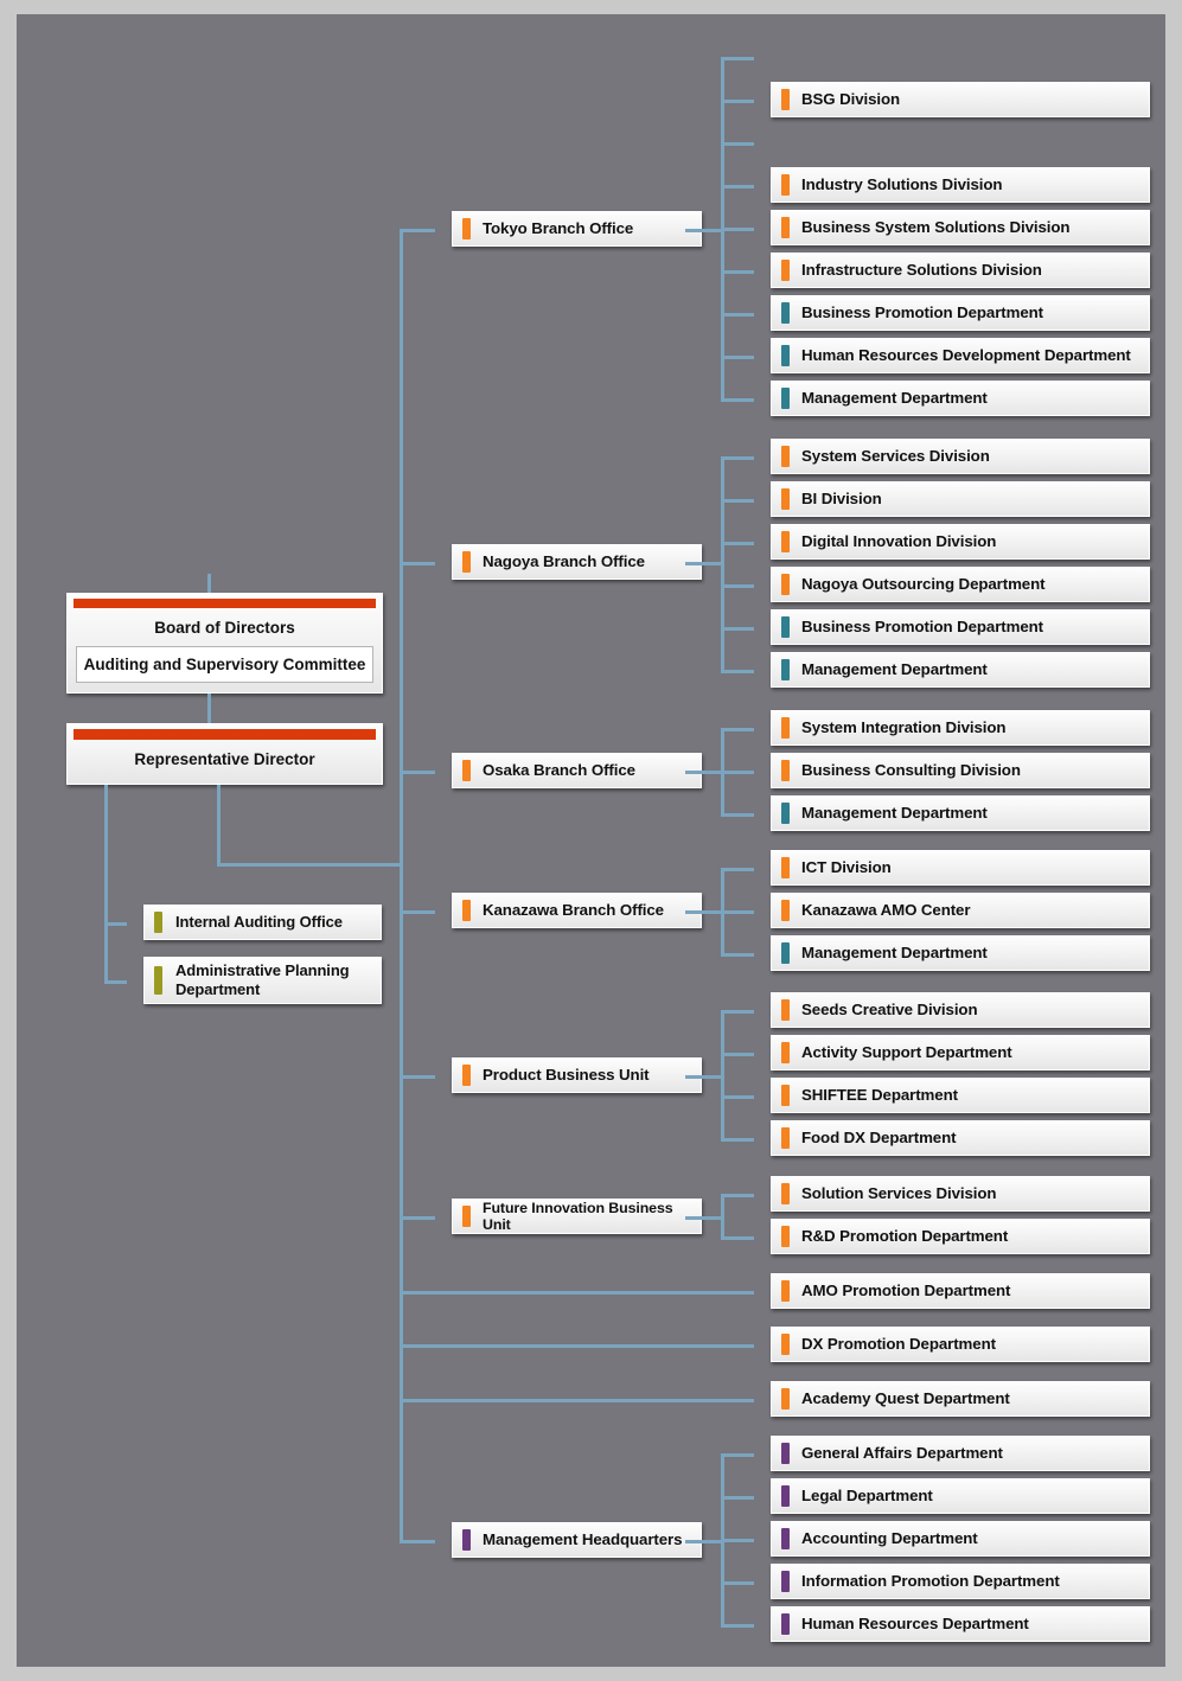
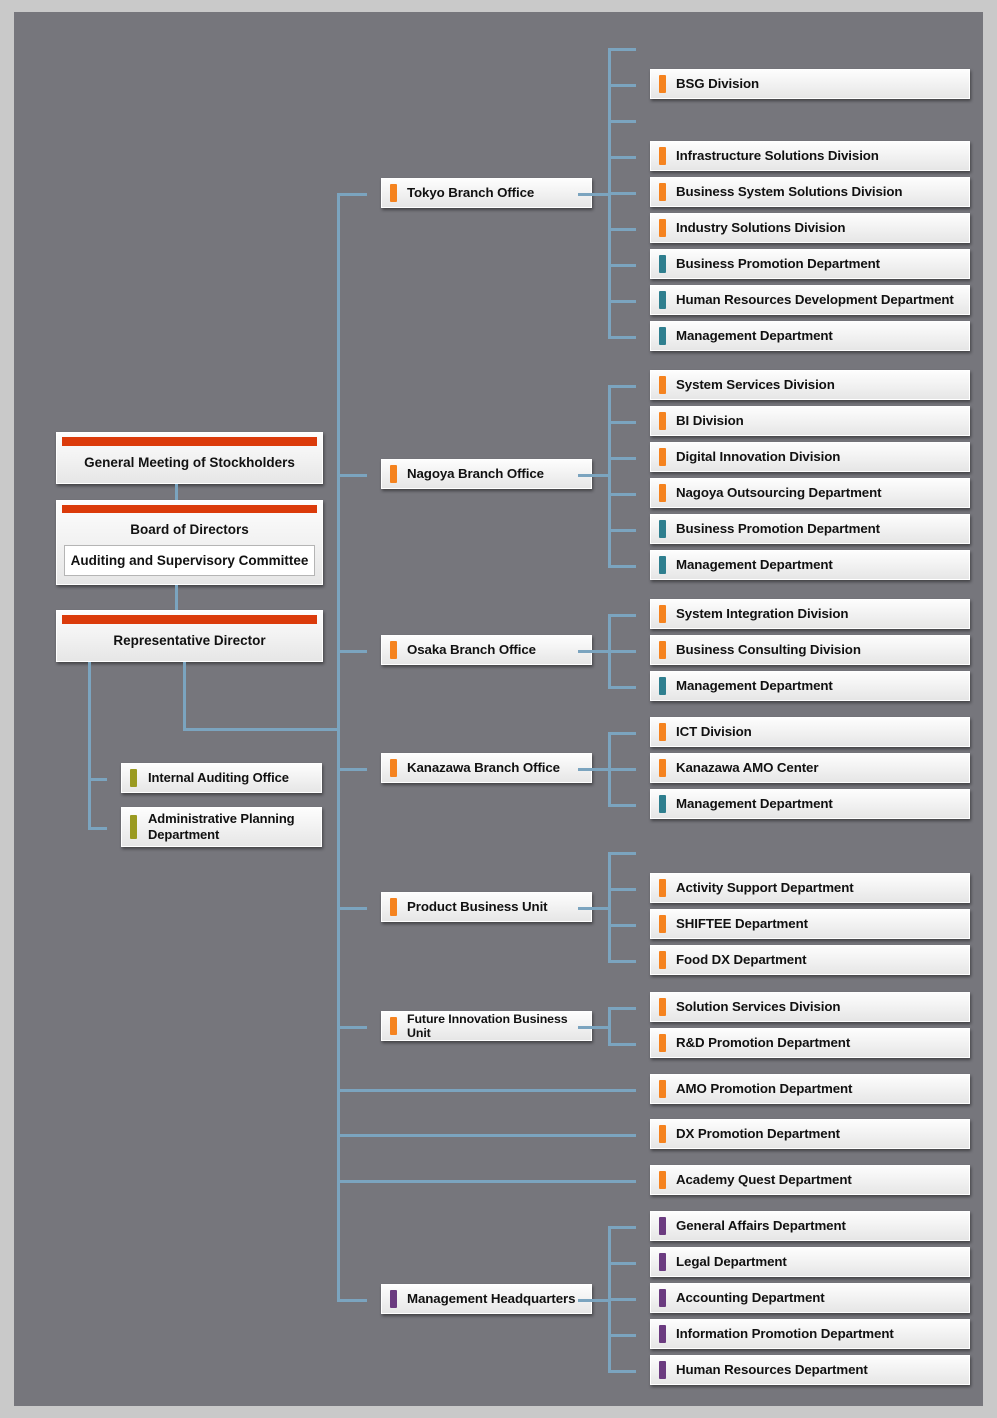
+ General Meeting of Stockholders
  Board of Directors
  Auditing and Supervisory Committee
  Representative Director
  Internal Auditing Office
  Administrative Planning Department
  Tokyo Branch Office
  BSG Division
- Industry Solutions Division
+ Infrastructure Solutions Division
  Business System Solutions Division
- Infrastructure Solutions Division
+ Industry Solutions Division
  Business Promotion Department
  Human Resources Development Department
  Management Department
  Nagoya Branch Office
  System Services Division
  BI Division
  Digital Innovation Division
  Nagoya Outsourcing Department
  Business Promotion Department
  Management Department
  Osaka Branch Office
  System Integration Division
  Business Consulting Division
  Management Department
  Kanazawa Branch Office
  ICT Division
  Kanazawa AMO Center
  Management Department
  Product Business Unit
- Seeds Creative Division
  Activity Support Department
  SHIFTEE Department
  Food DX Department
  Future Innovation Business Unit
  Solution Services Division
  R&D Promotion Department
  Management Headquarters
  General Affairs Department
  Legal Department
  Accounting Department
  Information Promotion Department
  Human Resources Department
  AMO Promotion Department
  DX Promotion Department
  Academy Quest Department
